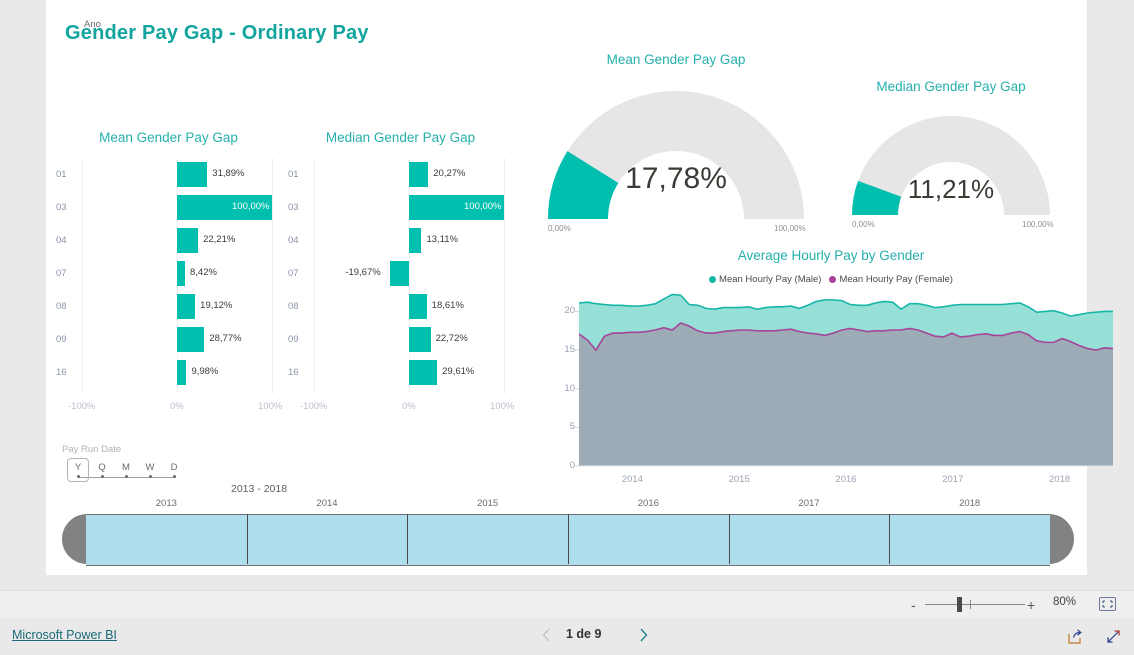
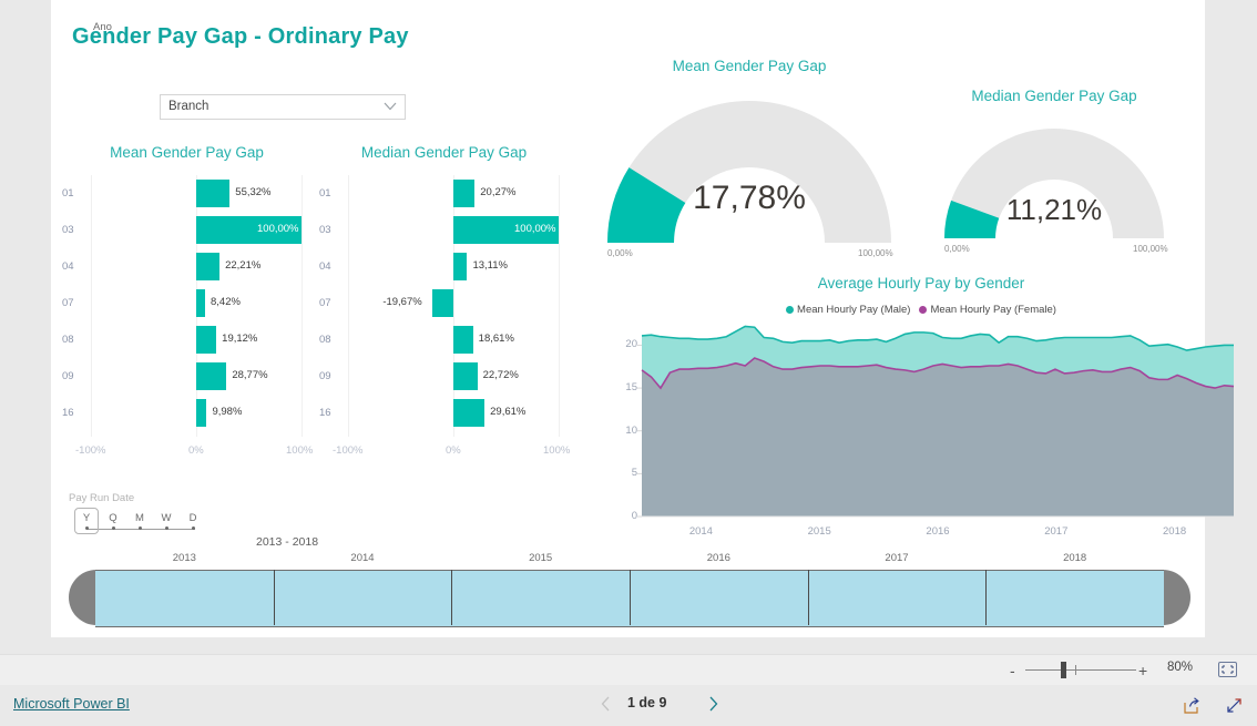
  Gender Pay Gap - Ordinary Pay
+ Branch
  Mean Gender Pay Gap
  01
- 31,89%
+ 55,32%
  03
  100,00%
  04
  22,21%
  07
  8,42%
  08
  19,12%
  09
  28,77%
  16
  9,98%
  -100%
  0%
  100%
  Median Gender Pay Gap
  01
  20,27%
  03
  100,00%
  04
  13,11%
  07
  -19,67%
  08
  18,61%
  09
  22,72%
  16
  29,61%
  -100%
  0%
  100%
  Mean Gender Pay Gap
  17,78%
  0,00%
  100,00%
  Median Gender Pay Gap
  11,21%
  0,00%
  100,00%
  Average Hourly Pay by Gender
  Mean Hourly Pay (Male) Mean Hourly Pay (Female)
  0
  5
  10
  15
  20
  2014
  2015
  2016
  2017
  2018
  Pay Run Date
  Y
  Q
  M
  W
  D
  Ano
  2013 - 2018
  2013
  2014
  2015
  2016
  2017
  2018
  -
  +
  80%
  Microsoft Power BI
  1 de 9
